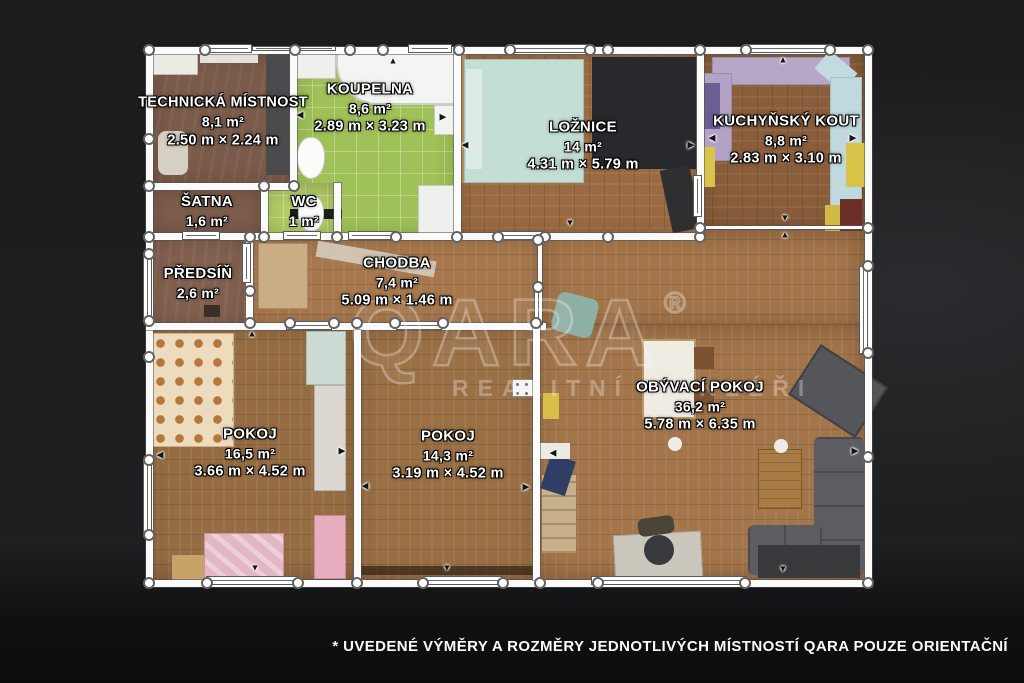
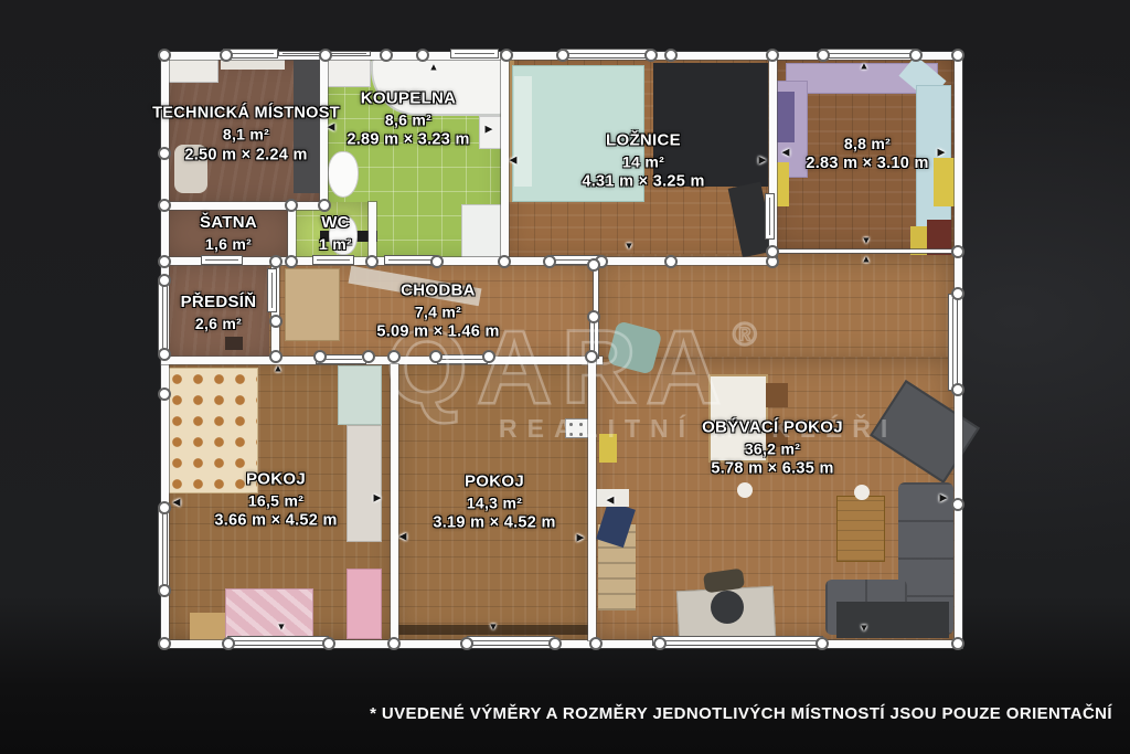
  TECHNICKÁ MÍSTNOST
  8,1 m²
  2.50 m × 2.24 m
  KOUPELNA
  8,6 m²
  2.89 m × 3.23 m
  LOŽNICE
  14 m²
- 4.31 m × 5.79 m
+ 4.31 m × 3.25 m
- KUCHYŇSKÝ KOUT
  8,8 m²
  2.83 m × 3.10 m
  ŠATNA
  1,6 m²
  WC
  1 m²
  PŘEDSÍŇ
  2,6 m²
  CHODBA
  7,4 m²
  5.09 m × 1.46 m
  POKOJ
  16,5 m²
  3.66 m × 4.52 m
  POKOJ
  14,3 m²
  3.19 m × 4.52 m
  OBÝVACÍ POKOJ
  36,2 m²
  5.78 m × 6.35 m
  ▲
  ▲
  ▲
  ▲
  ▼
  ▼
  ▼
  ▼
  ▼
  ◀
  ◀
  ◀
  ◀
  ◀
  ◀
  ▶
  ▶
  ▶
  ▶
  ▶
  ▶
  QARA®
  REALITNÍ MAKLÉŘI
- * UVEDENÉ VÝMĚRY A ROZMĚRY JEDNOTLIVÝCH MÍSTNOSTÍ QARA POUZE ORIENTAČNÍ
+ * UVEDENÉ VÝMĚRY A ROZMĚRY JEDNOTLIVÝCH MÍSTNOSTÍ JSOU POUZE ORIENTAČNÍ
